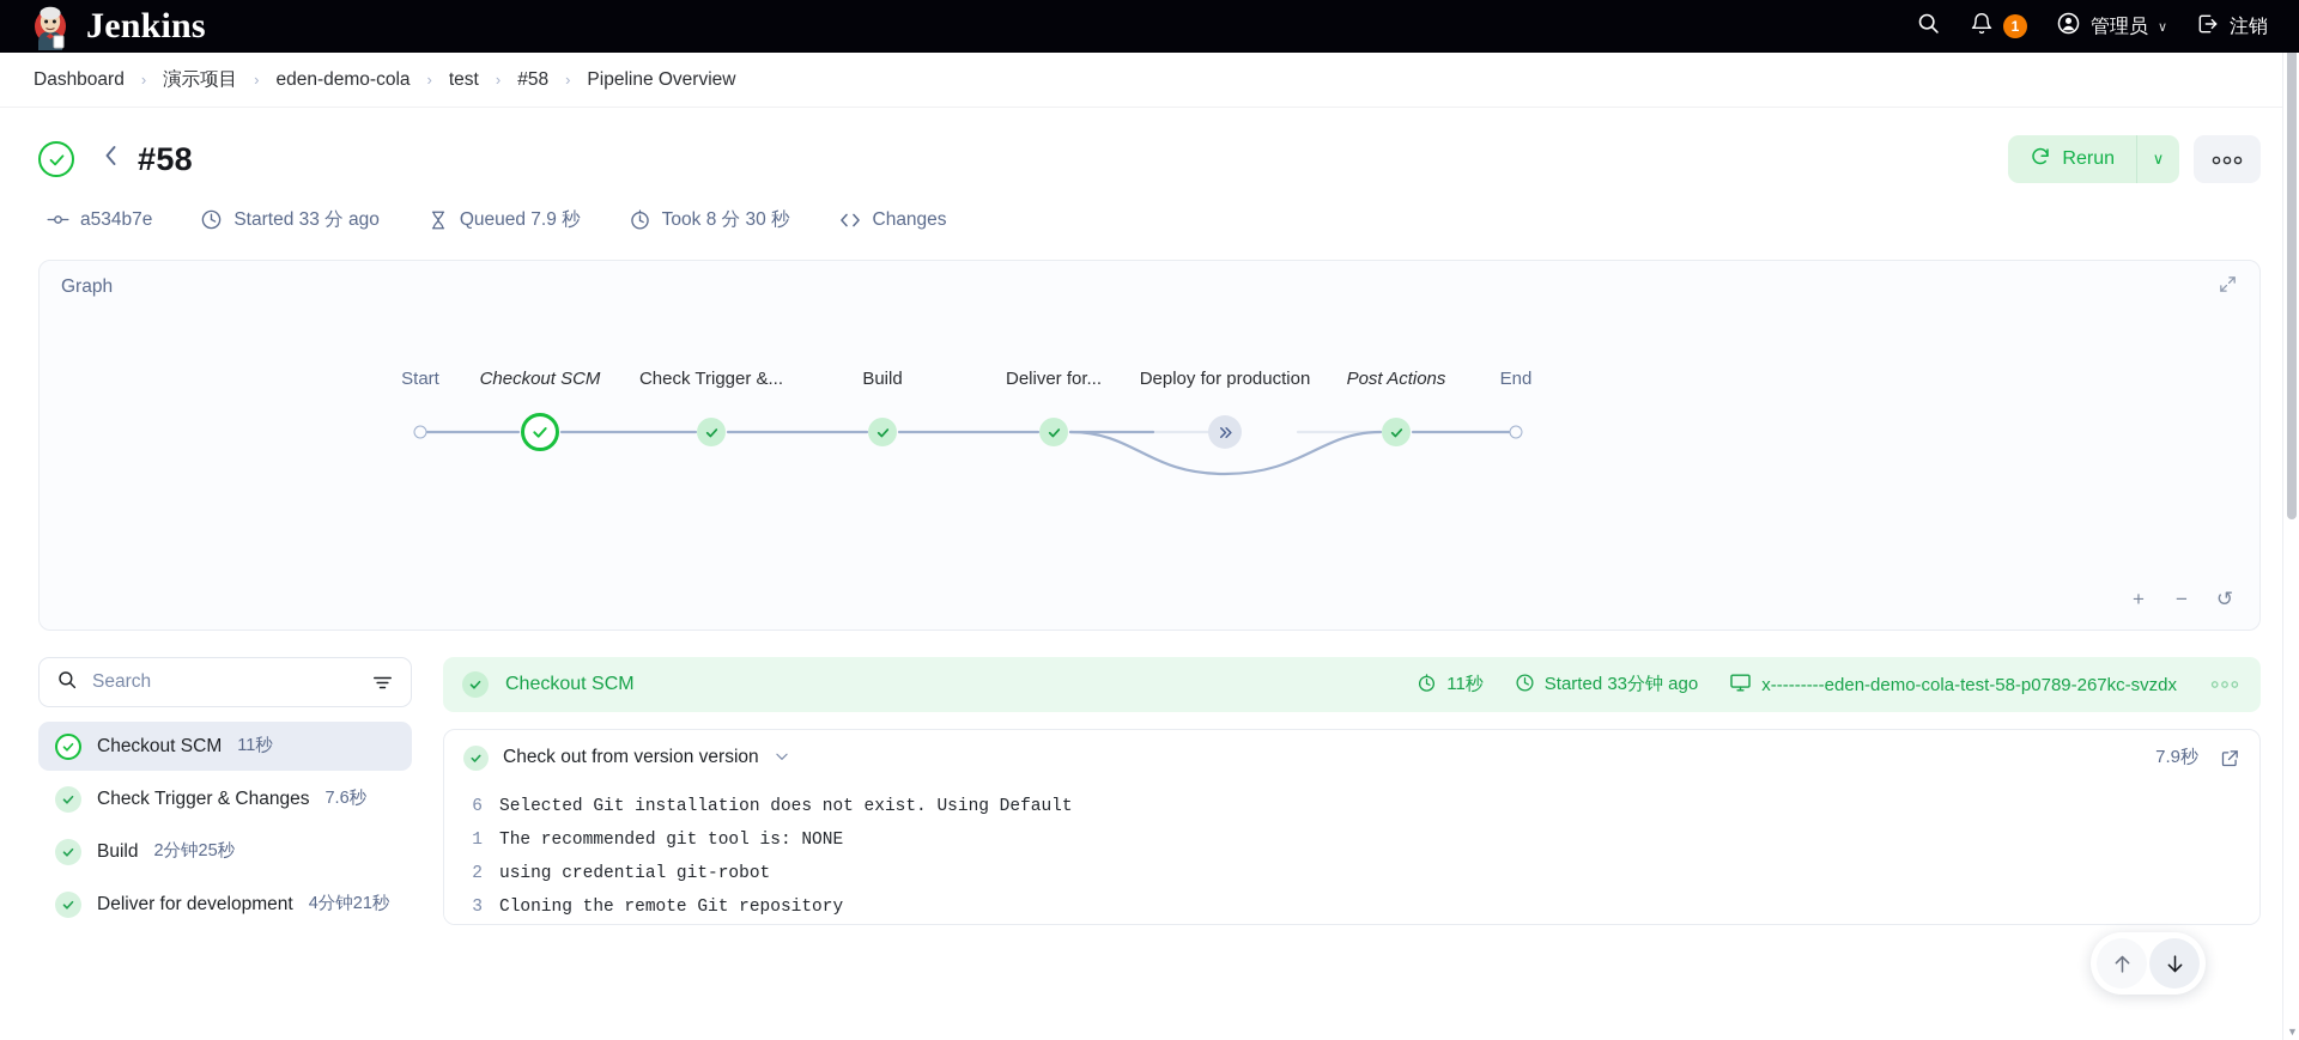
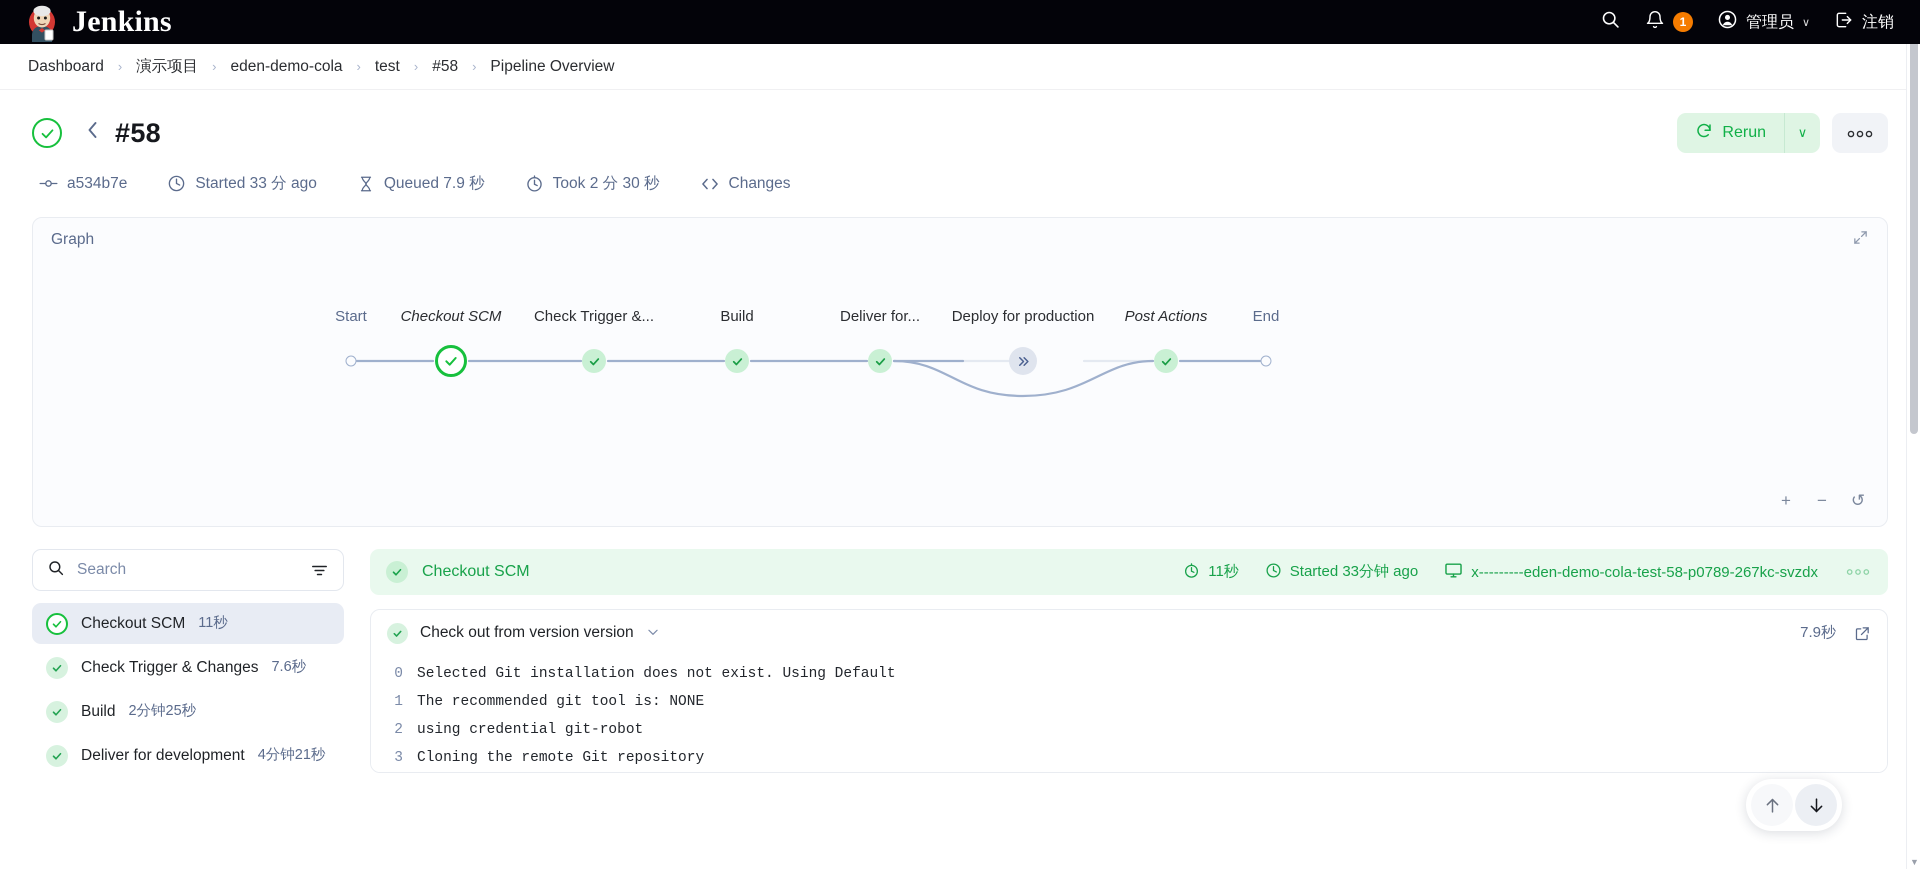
  Jenkins
  1
  管理员
  ∨
  注销
  Dashboard
  ›
  演示项目
  ›
  eden-demo-cola
  ›
  test
  ›
  #58
  ›
  Pipeline Overview
  #58
  Rerun
  ∨
  a534b7e
  Started 33 分 ago
  Queued 7.9 秒
- Took 8 分 30 秒
+ Took 2 分 30 秒
  Changes
  Graph
  Start
  Checkout SCM
  Check Trigger &...
  Build
  Deliver for...
  Deploy for production
  Post Actions
  End
  +
  −
  ↺
  Search
  Checkout SCM
  11秒
  Check Trigger & Changes
  7.6秒
  Build
  2分钟25秒
  Deliver for development
  4分钟21秒
  Checkout SCM
  11秒
  Started 33分钟 ago
  x---------eden-demo-cola-test-58-p0789-267kc-svzdx
  Check out from version version
  7.9秒
- 6
+ 0
  Selected Git installation does not exist. Using Default
  1
  The recommended git tool is: NONE
  2
  using credential git-robot
  3
  Cloning the remote Git repository
  ▼
